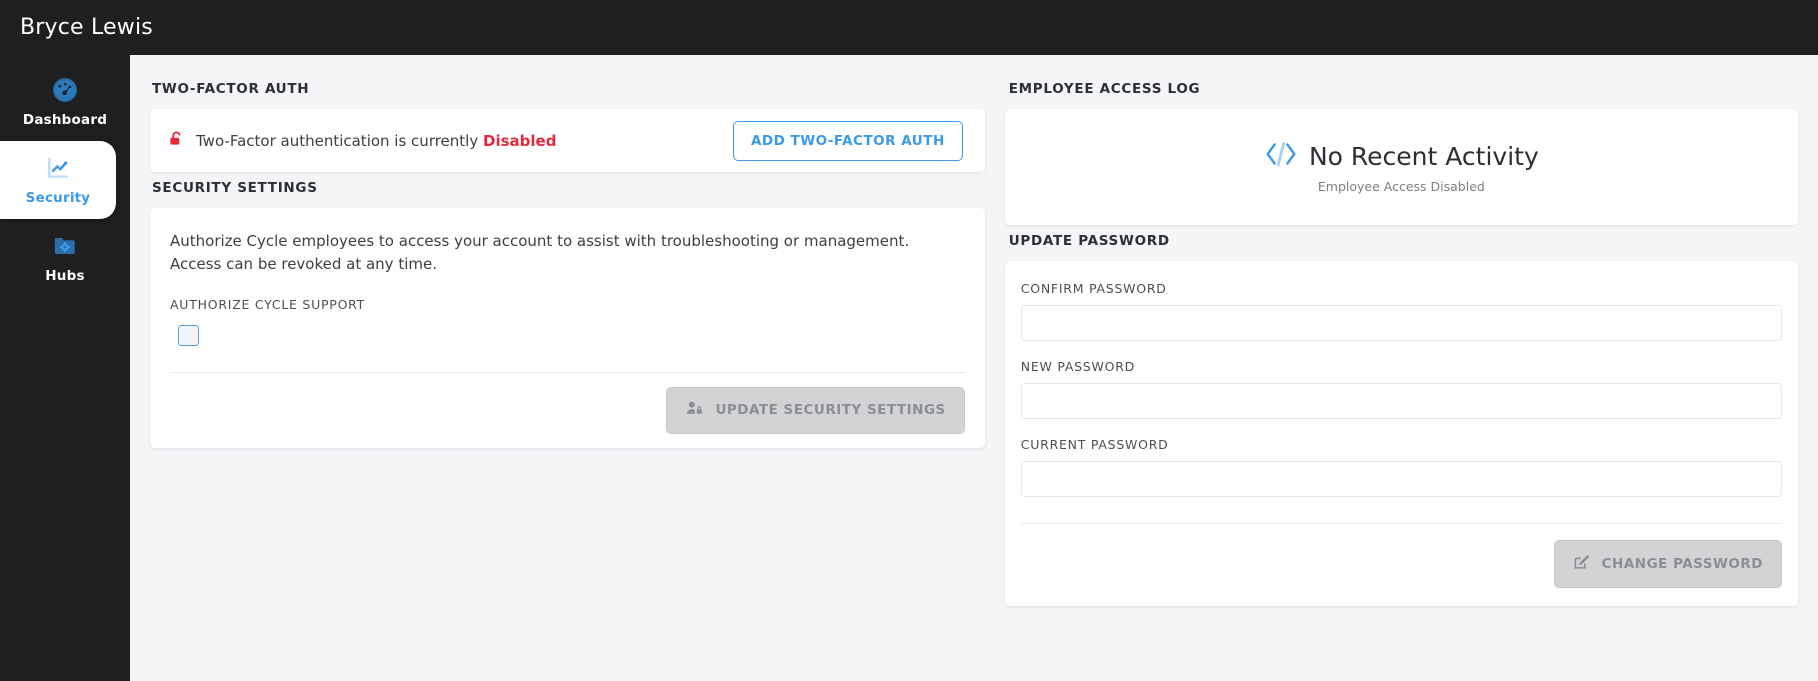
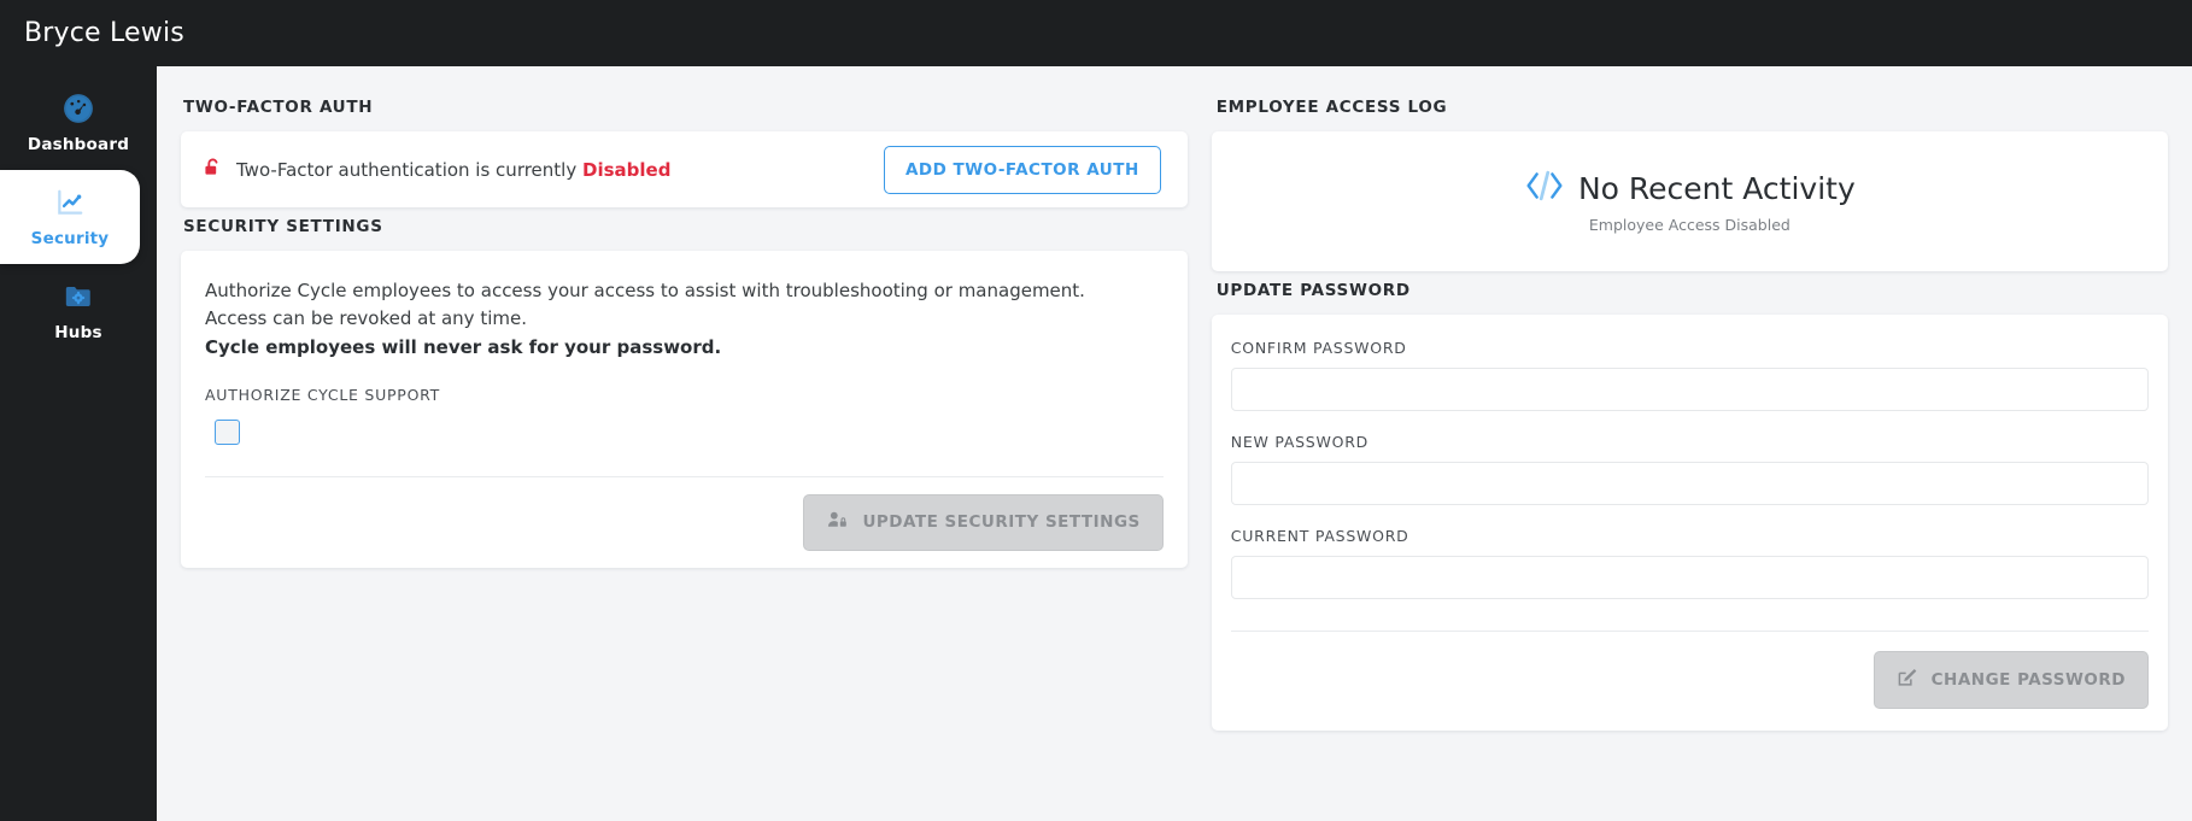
  Bryce Lewis
  Dashboard
  Security
  Hubs
  TWO-FACTOR AUTH
  Two-Factor authentication is currently Disabled
  ADD TWO-FACTOR AUTH
  SECURITY SETTINGS
- Authorize Cycle employees to access your account to assist with troubleshooting or management. Access can be revoked at any time.
+ Authorize Cycle employees to access your access to assist with troubleshooting or management. Access can be revoked at any time.
+ Cycle employees will never ask for your password.
  AUTHORIZE CYCLE SUPPORT
  UPDATE SECURITY SETTINGS
  EMPLOYEE ACCESS LOG
  No Recent Activity
  Employee Access Disabled
  UPDATE PASSWORD
  CONFIRM PASSWORD
  NEW PASSWORD
  CURRENT PASSWORD
  CHANGE PASSWORD
